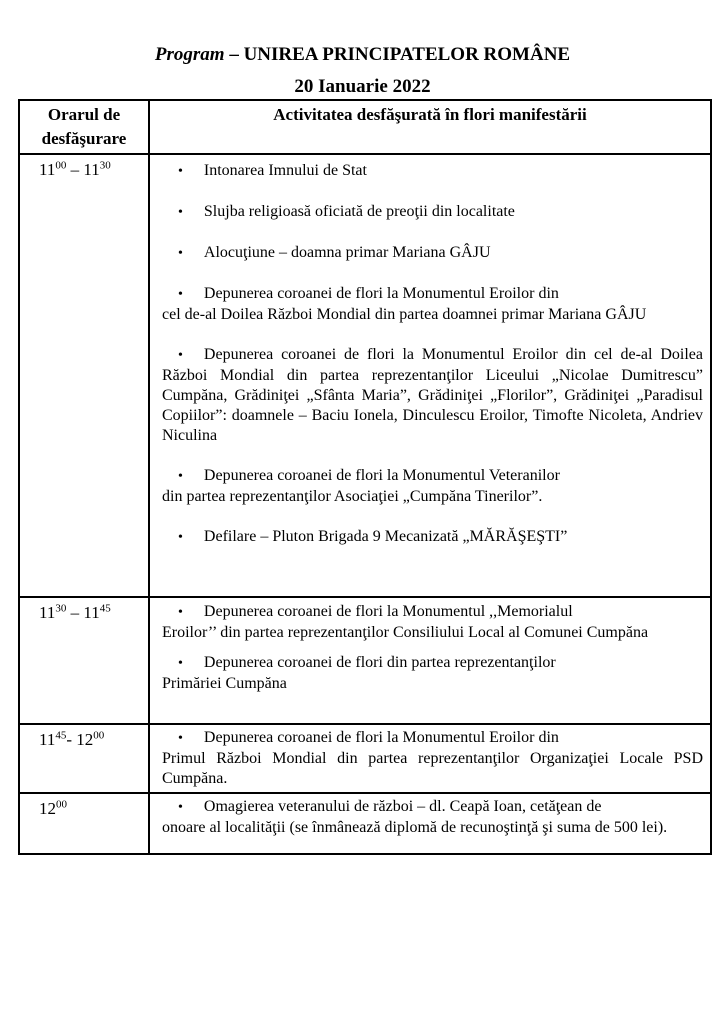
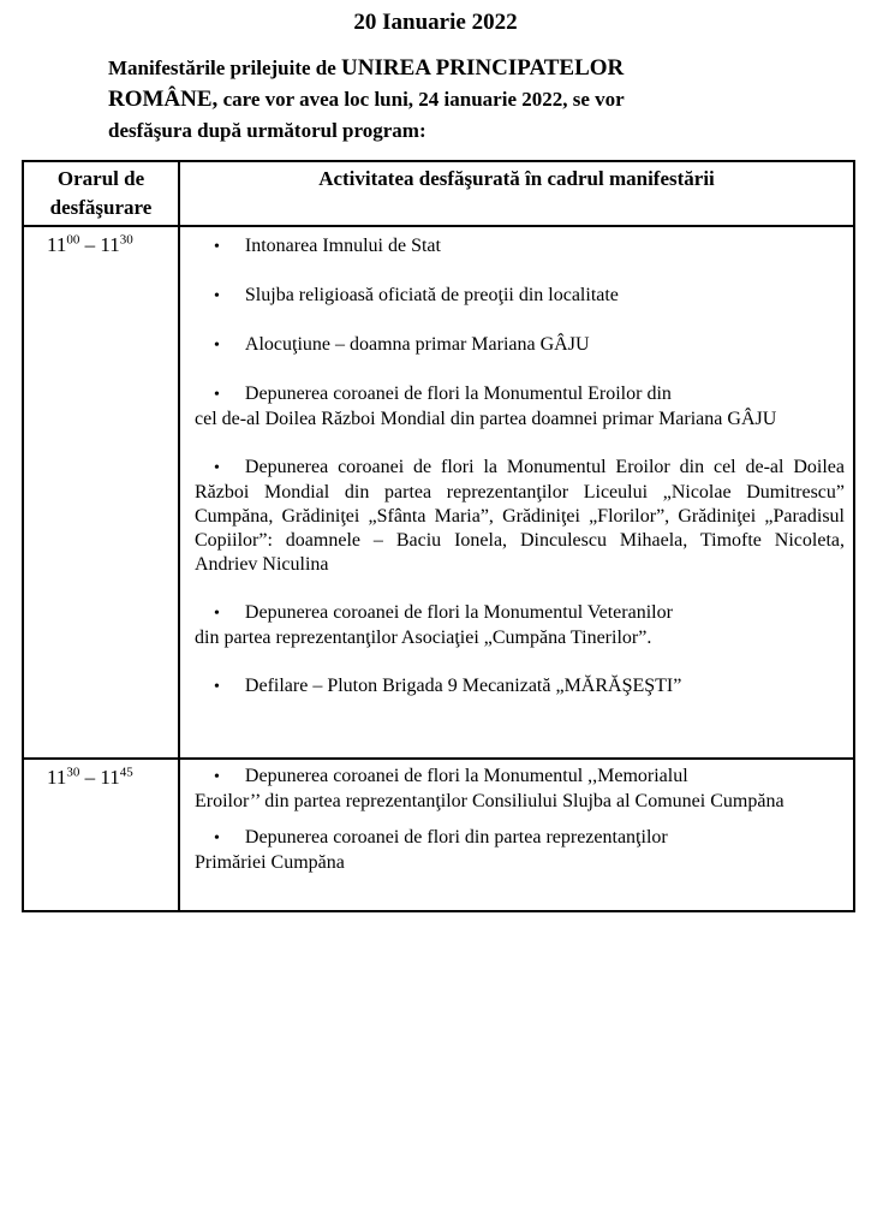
- Program – UNIREA PRINCIPATELOR ROMÂNE
  20 Ianuarie 2022
+ Manifestările prilejuite de UNIREA PRINCIPATELOR
+ ROMÂNE, care vor avea loc luni, 24 ianuarie 2022, se vor
+ desfăşura după următorul program:
- Orarul de desfăşurare	Activitatea desfăşurată în flori manifestării
+ Orarul de desfăşurare	Activitatea desfăşurată în cadrul manifestării
- 1100 – 1130	• Intonarea Imnului de Stat • Slujba religioasă oficiată de preoţii din localitate • Alocuţiune – doamna primar Mariana GÂJU • Depunerea coroanei de flori la Monumentul Eroilor din cel de-al Doilea Război Mondial din partea doamnei primar Mariana GÂJU • Depunerea coroanei de flori la Monumentul Eroilor din cel de-al Doilea Război Mondial din partea reprezentanţilor Liceului „Nicolae Dumitrescu” Cumpăna, Grădiniţei „Sfânta Maria”, Grădiniţei „Florilor”, Grădiniţei „Paradisul Copiilor”: doamnele – Baciu Ionela, Dinculescu Eroilor, Timofte Nicoleta, Andriev Niculina • Depunerea coroanei de flori la Monumentul Veteranilor din partea reprezentanţilor Asociaţiei „Cumpăna Tinerilor”. • Defilare – Pluton Brigada 9 Mecanizată „MĂRĂŞEŞTI”
+ 1100 – 1130	• Intonarea Imnului de Stat • Slujba religioasă oficiată de preoţii din localitate • Alocuţiune – doamna primar Mariana GÂJU • Depunerea coroanei de flori la Monumentul Eroilor din cel de-al Doilea Război Mondial din partea doamnei primar Mariana GÂJU • Depunerea coroanei de flori la Monumentul Eroilor din cel de-al Doilea Război Mondial din partea reprezentanţilor Liceului „Nicolae Dumitrescu” Cumpăna, Grădiniţei „Sfânta Maria”, Grădiniţei „Florilor”, Grădiniţei „Paradisul Copiilor”: doamnele – Baciu Ionela, Dinculescu Mihaela, Timofte Nicoleta, Andriev Niculina • Depunerea coroanei de flori la Monumentul Veteranilor din partea reprezentanţilor Asociaţiei „Cumpăna Tinerilor”. • Defilare – Pluton Brigada 9 Mecanizată „MĂRĂŞEŞTI”
- 1130 – 1145	• Depunerea coroanei de flori la Monumentul ,,Memorialul Eroilor’’ din partea reprezentanţilor Consiliului Local al Comunei Cumpăna • Depunerea coroanei de flori din partea reprezentanţilor Primăriei Cumpăna
+ 1130 – 1145	• Depunerea coroanei de flori la Monumentul ,,Memorialul Eroilor’’ din partea reprezentanţilor Consiliului Slujba al Comunei Cumpăna • Depunerea coroanei de flori din partea reprezentanţilor Primăriei Cumpăna
- 1145- 1200	• Depunerea coroanei de flori la Monumentul Eroilor din Primul Război Mondial din partea reprezentanţilor Organizaţiei Locale PSD Cumpăna.
- 1200	• Omagierea veteranului de război – dl. Ceapă Ioan, cetăţean de onoare al localităţii (se înmânează diplomă de recunoştinţă şi suma de 500 lei).
